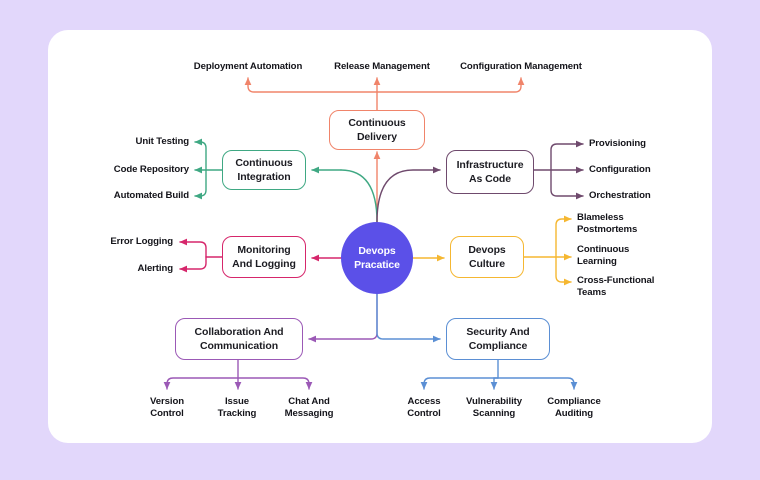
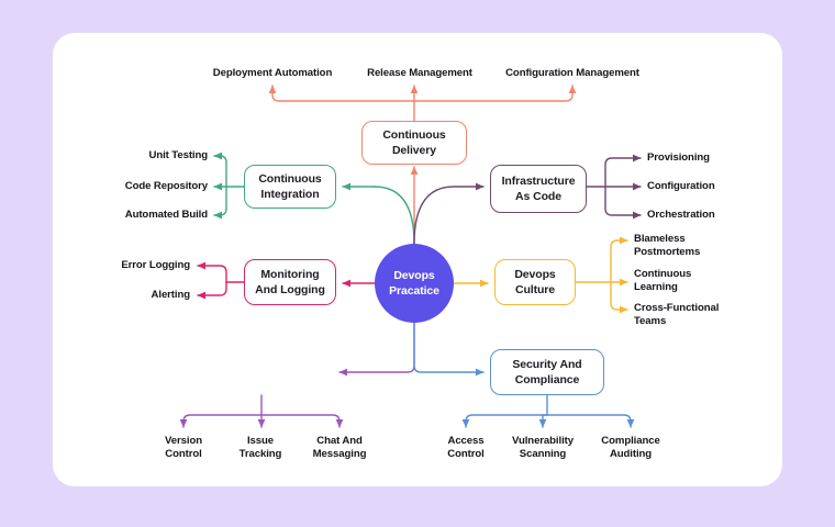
  Devops
  Pracatice
  Continuous
  Delivery
  Continuous
  Integration
  Infrastructure
  As Code
  Monitoring
  And Logging
  Devops
  Culture
- Collaboration And
- Communication
  Security And
  Compliance
  Deployment Automation
  Release Management
  Configuration Management
  Unit Testing
  Code Repository
  Automated Build
  Provisioning
  Configuration
  Orchestration
  Error Logging
  Alerting
  Blameless
  Postmortems
  Continuous
  Learning
  Cross-Functional
  Teams
  Version
  Control
  Issue
  Tracking
  Chat And
  Messaging
  Access
  Control
  Vulnerability
  Scanning
  Compliance
  Auditing
